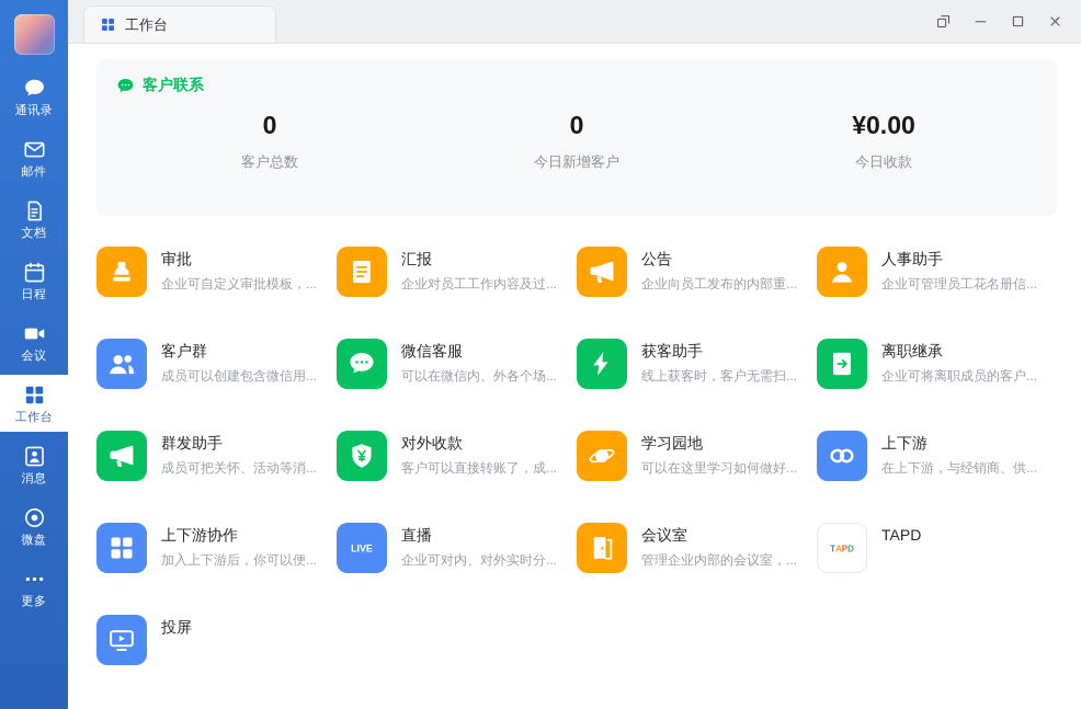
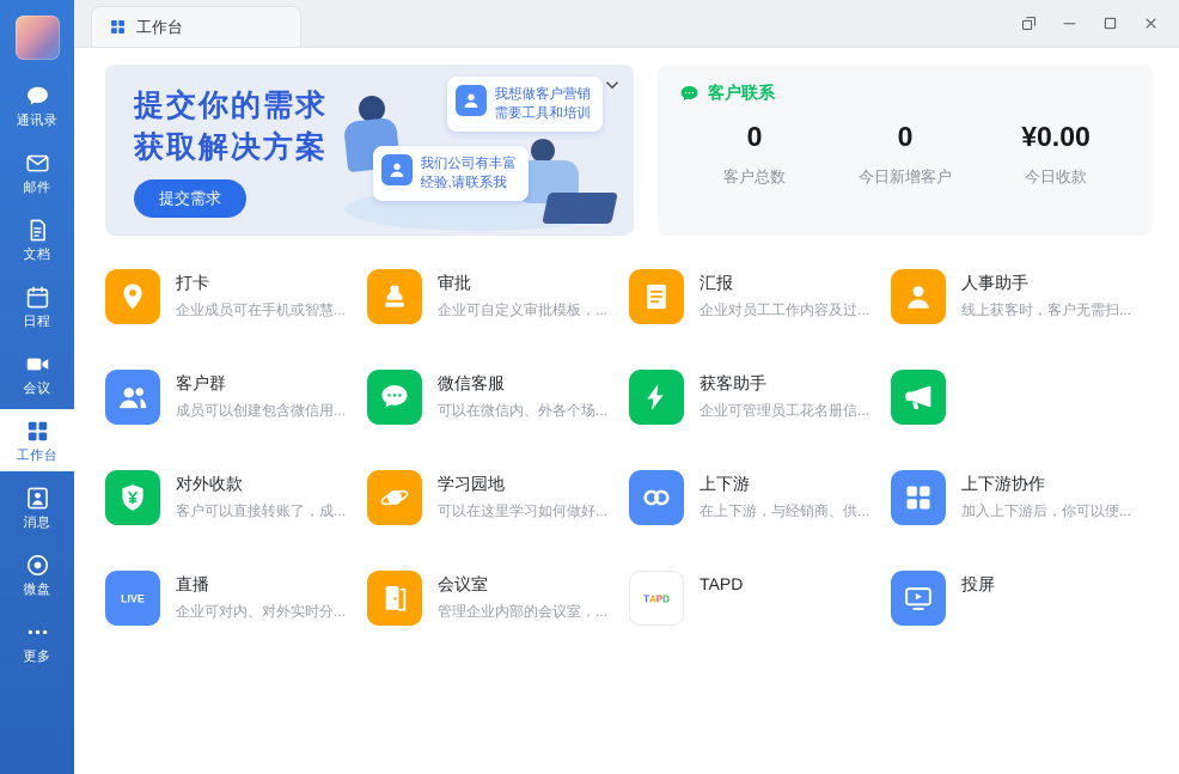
  通讯录
  邮件
  文档
  日程
  会议
  工作台
  消息
  微盘
  更多
  工作台
+ 提交你的需求
+ 获取解决方案
+ 提交需求
+ 我想做客户营销
+ 需要工具和培训
+ 我们公司有丰富
+ 经验,请联系我
  客户联系
  0
  客户总数
  0
  今日新增客户
  ¥0.00
  今日收款
+ 打卡
+ 企业成员可在手机或智慧...
  审批
  企业可自定义审批模板，...
  汇报
  企业对员工工作内容及过...
- 公告
- 企业向员工发布的内部重...
  人事助手
- 企业可管理员工花名册信...
+ 线上获客时，客户无需扫...
  客户群
  成员可以创建包含微信用...
  微信客服
  可以在微信内、外各个场...
  获客助手
- 线上获客时，客户无需扫...
+ 企业可管理员工花名册信...
- 离职继承
- 企业可将离职成员的客户...
- 群发助手
- 成员可把关怀、活动等消...
  对外收款
  客户可以直接转账了，成...
  学习园地
  可以在这里学习如何做好...
  上下游
  在上下游，与经销商、供...
  上下游协作
  加入上下游后，你可以便...
  LIVE
  直播
  企业可对内、对外实时分...
  会议室
  管理企业内部的会议室，...
  TAPD
  TAPD
  投屏
